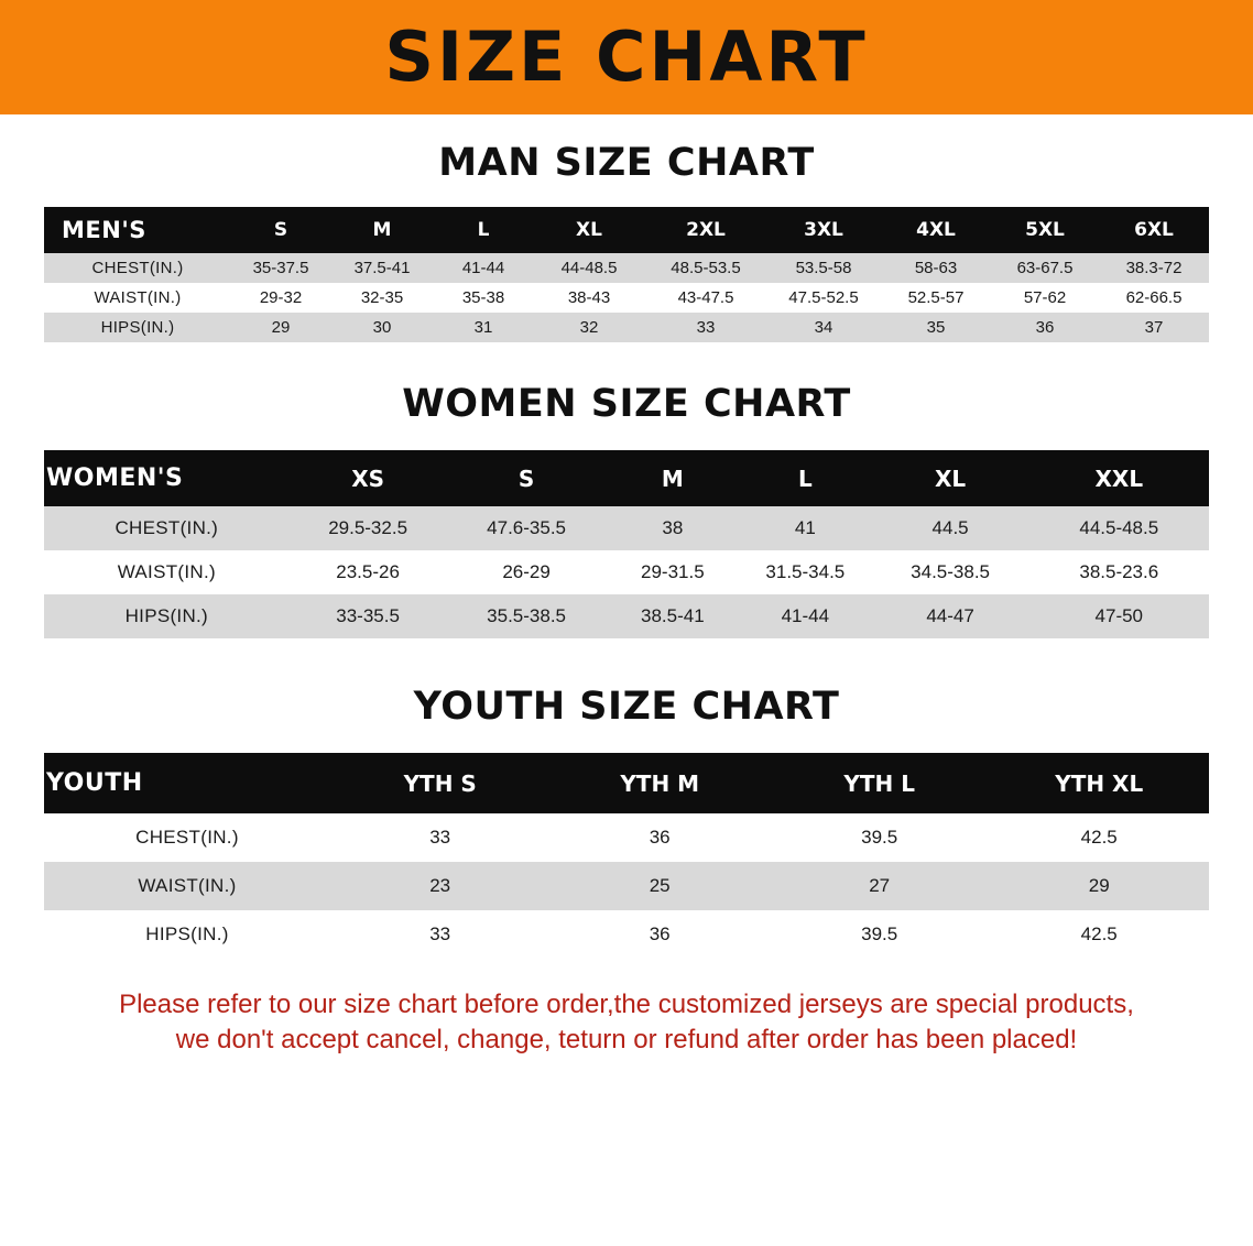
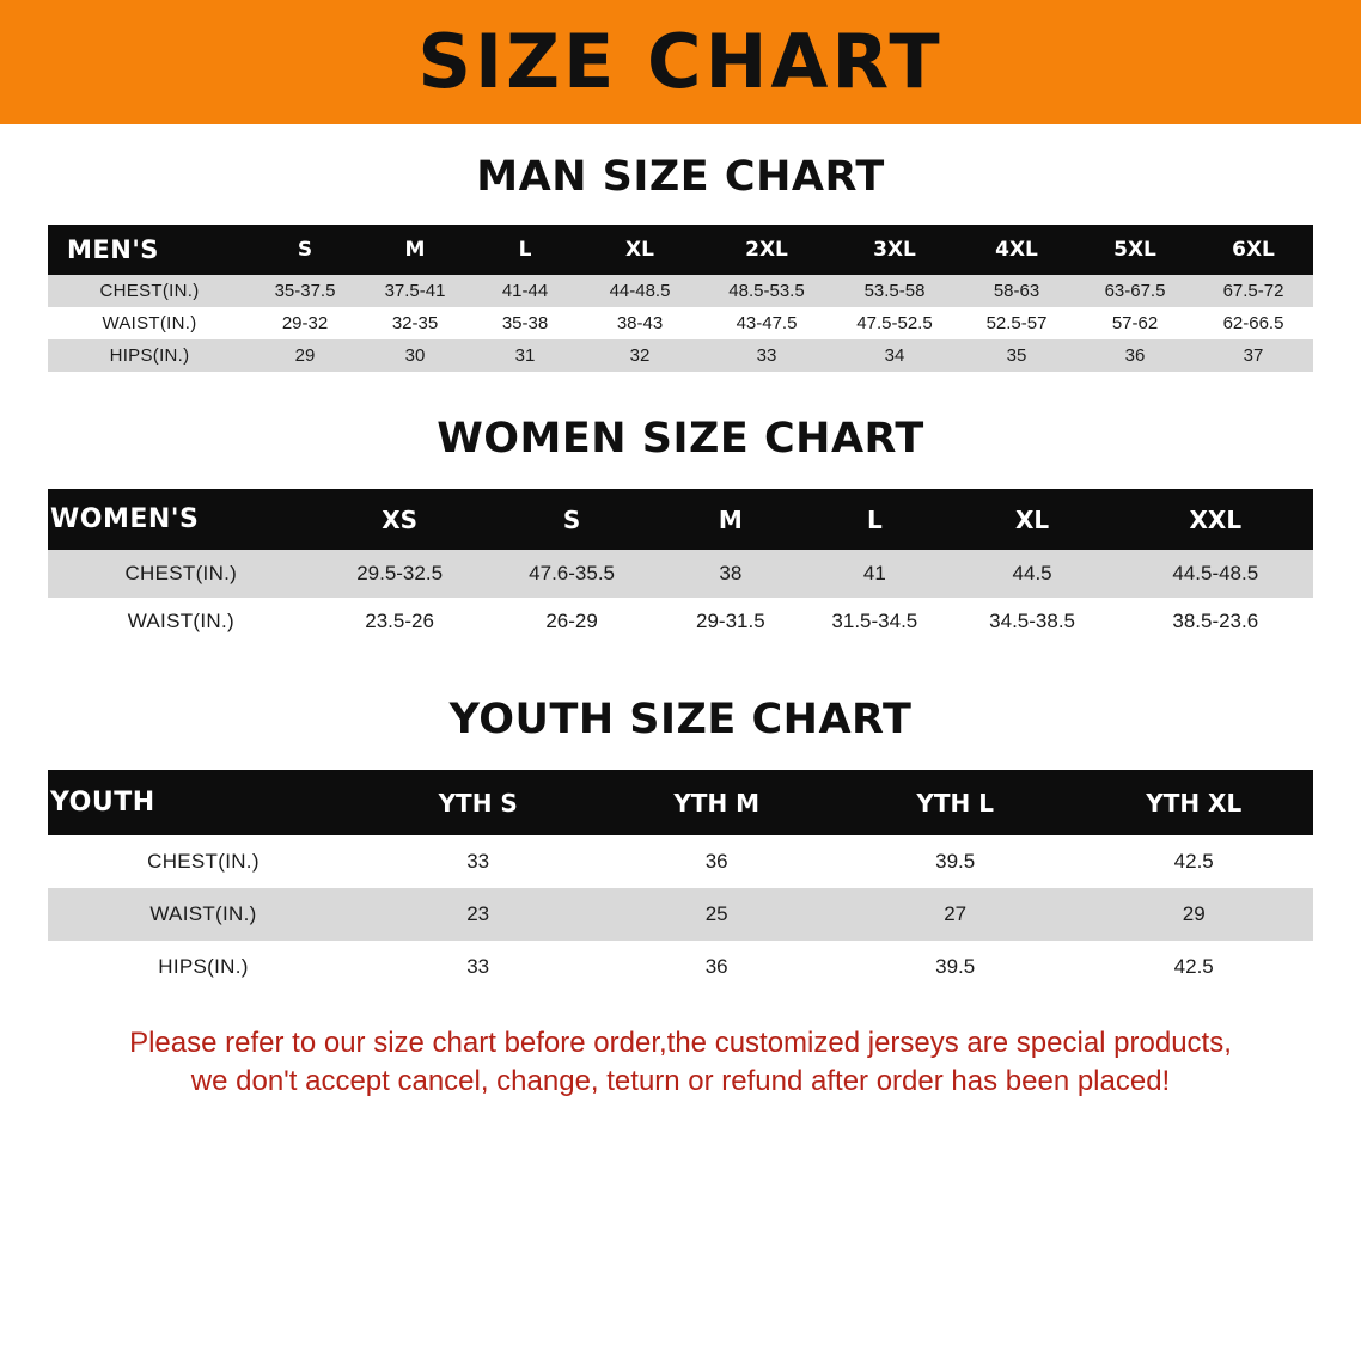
  SIZE CHART
  MAN SIZE CHART
  MEN'S	S	M	L	XL	2XL	3XL	4XL	5XL	6XL
- CHEST(IN.)	35-37.5	37.5-41	41-44	44-48.5	48.5-53.5	53.5-58	58-63	63-67.5	38.3-72
+ CHEST(IN.)	35-37.5	37.5-41	41-44	44-48.5	48.5-53.5	53.5-58	58-63	63-67.5	67.5-72
  WAIST(IN.)	29-32	32-35	35-38	38-43	43-47.5	47.5-52.5	52.5-57	57-62	62-66.5
  HIPS(IN.)	29	30	31	32	33	34	35	36	37
  WOMEN SIZE CHART
  WOMEN'S	XS	S	M	L	XL	XXL
  CHEST(IN.)	29.5-32.5	47.6-35.5	38	41	44.5	44.5-48.5
  WAIST(IN.)	23.5-26	26-29	29-31.5	31.5-34.5	34.5-38.5	38.5-23.6
- HIPS(IN.)	33-35.5	35.5-38.5	38.5-41	41-44	44-47	47-50
  YOUTH SIZE CHART
  YOUTH	YTH S	YTH M	YTH L	YTH XL
  CHEST(IN.)	33	36	39.5	42.5
  WAIST(IN.)	23	25	27	29
  HIPS(IN.)	33	36	39.5	42.5
  Please refer to our size chart before order,the customized jerseys are special products,
  we don't accept cancel, change, teturn or refund after order has been placed!
